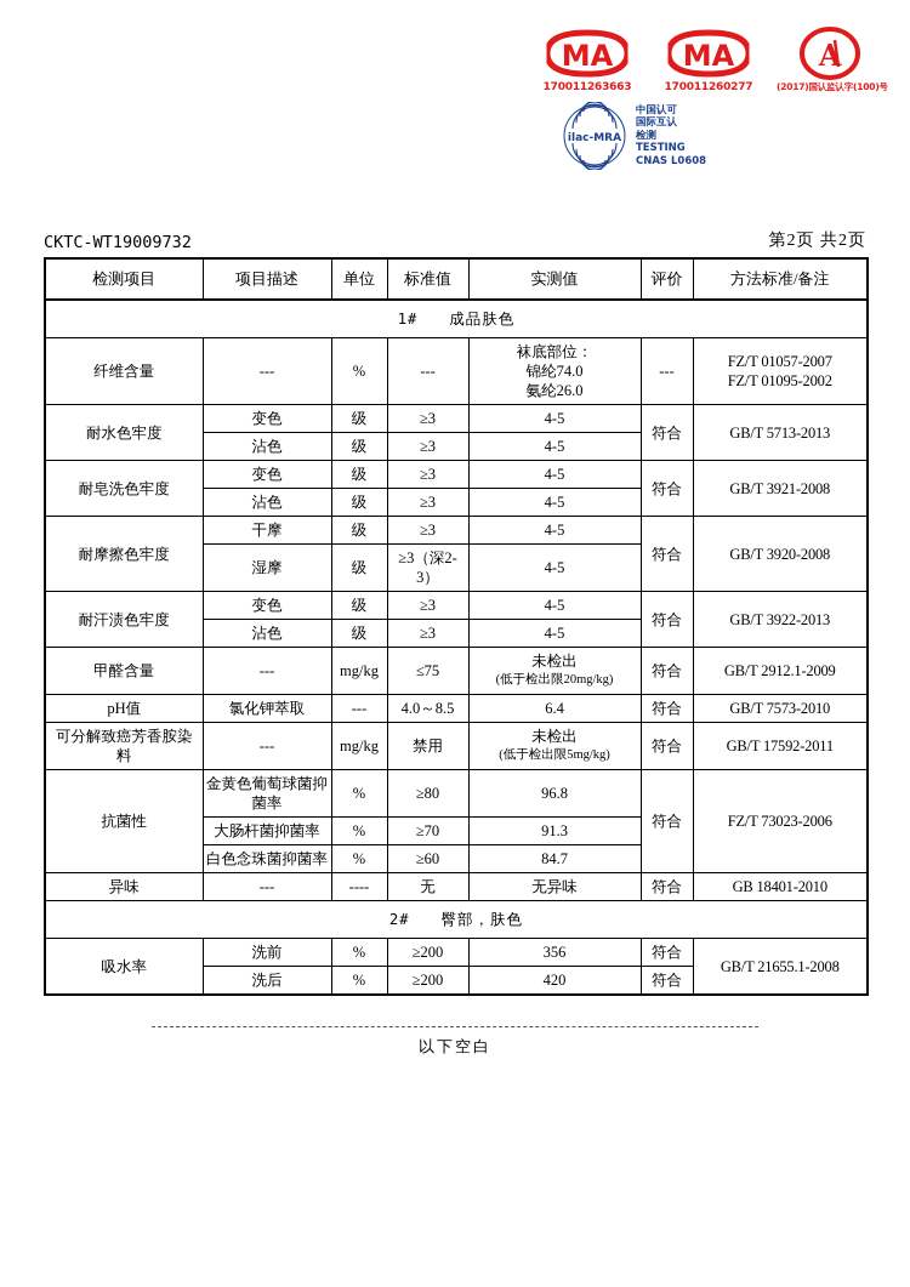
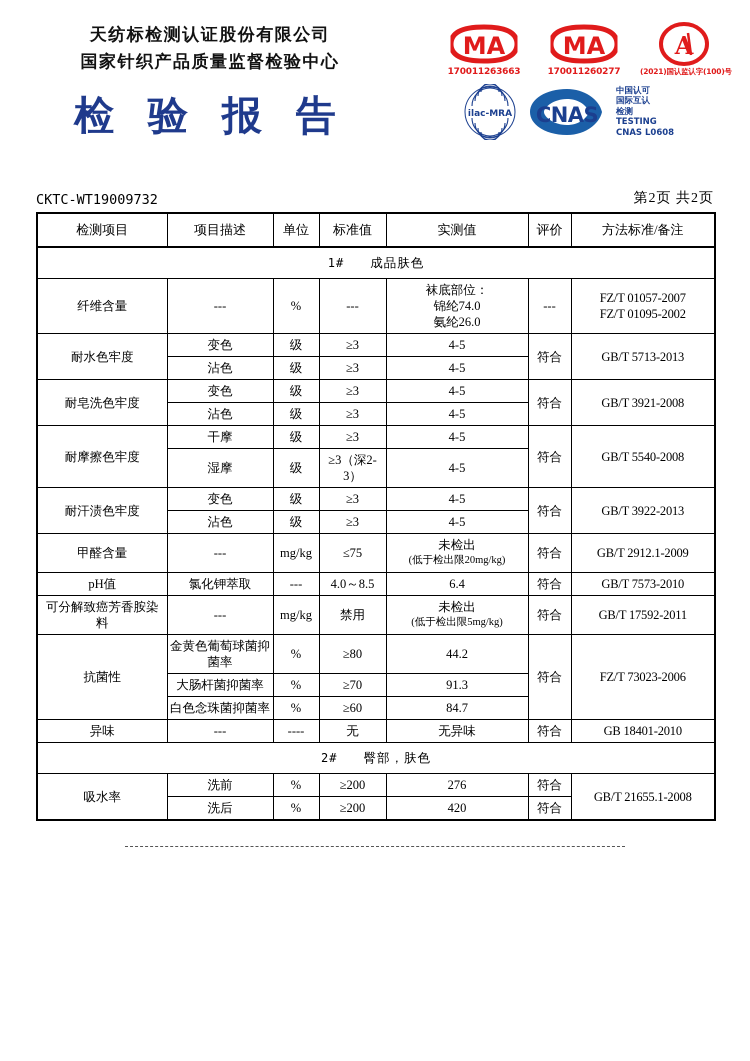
+ 天纺标检测认证股份有限公司
+ 国家针织产品质量监督检验中心
+ 检 验 报 告
  MA
  170011263663
  MA
  170011260277
  A
- (2017)国认监认字(100)号
+ (2021)国认监认字(100)号
  ilac-MRA
+ CNAS
  中国认可
  国际互认
  检测
  TESTING
  CNAS L0608
  CKTC-WT19009732
  第2页 共2页
  检测项目	项目描述	单位	标准值	实测值	评价	方法标准/备注
  1# 成品肤色
  纤维含量	---	%	---	袜底部位： 锦纶74.0 氨纶26.0	---	FZ/T 01057-2007 FZ/T 01095-2002
  耐水色牢度	变色	级	≥3	4-5	符合	GB/T 5713-2013
  沾色	级	≥3	4-5
  耐皂洗色牢度	变色	级	≥3	4-5	符合	GB/T 3921-2008
  沾色	级	≥3	4-5
- 耐摩擦色牢度	干摩	级	≥3	4-5	符合	GB/T 3920-2008
+ 耐摩擦色牢度	干摩	级	≥3	4-5	符合	GB/T 5540-2008
  湿摩	级	≥3（深2-3）	4-5
  耐汗渍色牢度	变色	级	≥3	4-5	符合	GB/T 3922-2013
  沾色	级	≥3	4-5
  甲醛含量	---	mg/kg	≤75	未检出 (低于检出限20mg/kg)	符合	GB/T 2912.1-2009
  pH值	氯化钾萃取	---	4.0～8.5	6.4	符合	GB/T 7573-2010
  可分解致癌芳香胺染料	---	mg/kg	禁用	未检出 (低于检出限5mg/kg)	符合	GB/T 17592-2011
- 抗菌性	金黄色葡萄球菌抑菌率	%	≥80	96.8	符合	FZ/T 73023-2006
+ 抗菌性	金黄色葡萄球菌抑菌率	%	≥80	44.2	符合	FZ/T 73023-2006
  大肠杆菌抑菌率	%	≥70	91.3
  白色念珠菌抑菌率	%	≥60	84.7
  异味	---	----	无	无异味	符合	GB 18401-2010
  2# 臀部，肤色
- 吸水率	洗前	%	≥200	356	符合	GB/T 21655.1-2008
+ 吸水率	洗前	%	≥200	276	符合	GB/T 21655.1-2008
  洗后	%	≥200	420	符合
- 以下空白
